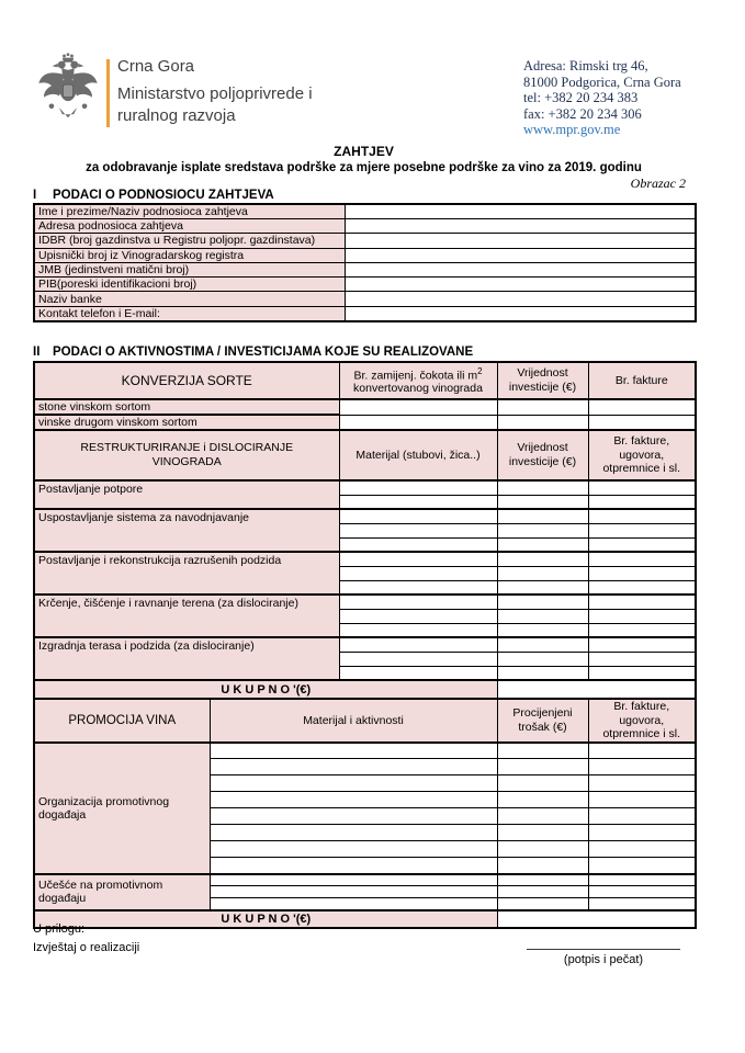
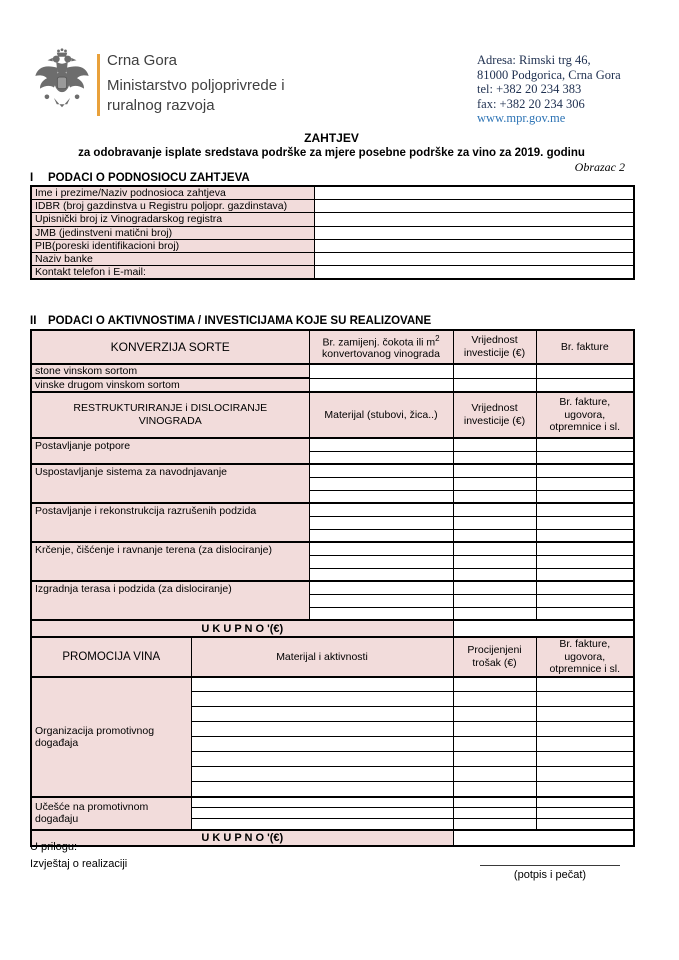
  Crna Gora
  Ministarstvo poljoprivrede i
  ruralnog razvoja
  Adresa: Rimski trg 46,
  81000 Podgorica, Crna Gora
  tel: +382 20 234 383
  fax: +382 20 234 306
  www.mpr.gov.me
  ZAHTJEV
  za odobravanje isplate sredstava podrške za mjere posebne podrške za vino za 2019. godinu
  Obrazac 2
  I PODACI O PODNOSIOCU ZAHTJEVA
  Ime i prezime/Naziv podnosioca zahtjeva
- Adresa podnosioca zahtjeva
  IDBR (broj gazdinstva u Registru poljopr. gazdinstava)
  Upisnički broj iz Vinogradarskog registra
  JMB (jedinstveni matični broj)
  PIB(poreski identifikacioni broj)
  Naziv banke
  Kontakt telefon i E-mail:
  II PODACI O AKTIVNOSTIMA / INVESTICIJAMA KOJE SU REALIZOVANE
  KONVERZIJA SORTE	Br. zamijenj. čokota ili m2konvertovanog vinograda	Vrijednost investicije (€)	Br. fakture
  stone vinskom sortom
  vinske drugom vinskom sortom
  RESTRUKTURIRANJE i DISLOCIRANJE VINOGRADA	Materijal (stubovi, žica..)	Vrijednost investicije (€)	Br. fakture, ugovora, otpremnice i sl.
  Postavljanje potpore
  Uspostavljanje sistema za navodnjavanje
  Postavljanje i rekonstrukcija razrušenih podzida
  Krčenje, čišćenje i ravnanje terena (za dislociranje)
  Izgradnja terasa i podzida (za dislociranje)
  U K U P N O '(€)
  PROMOCIJA VINA	Materijal i aktivnosti	Procijenjeni trošak (€)	Br. fakture, ugovora, otpremnice i sl.
  Organizacija promotivnog događaja
  Učešće na promotivnom događaju
  U K U P N O '(€)
  U prilogu:
  Izvještaj o realizaciji
  (potpis i pečat)
